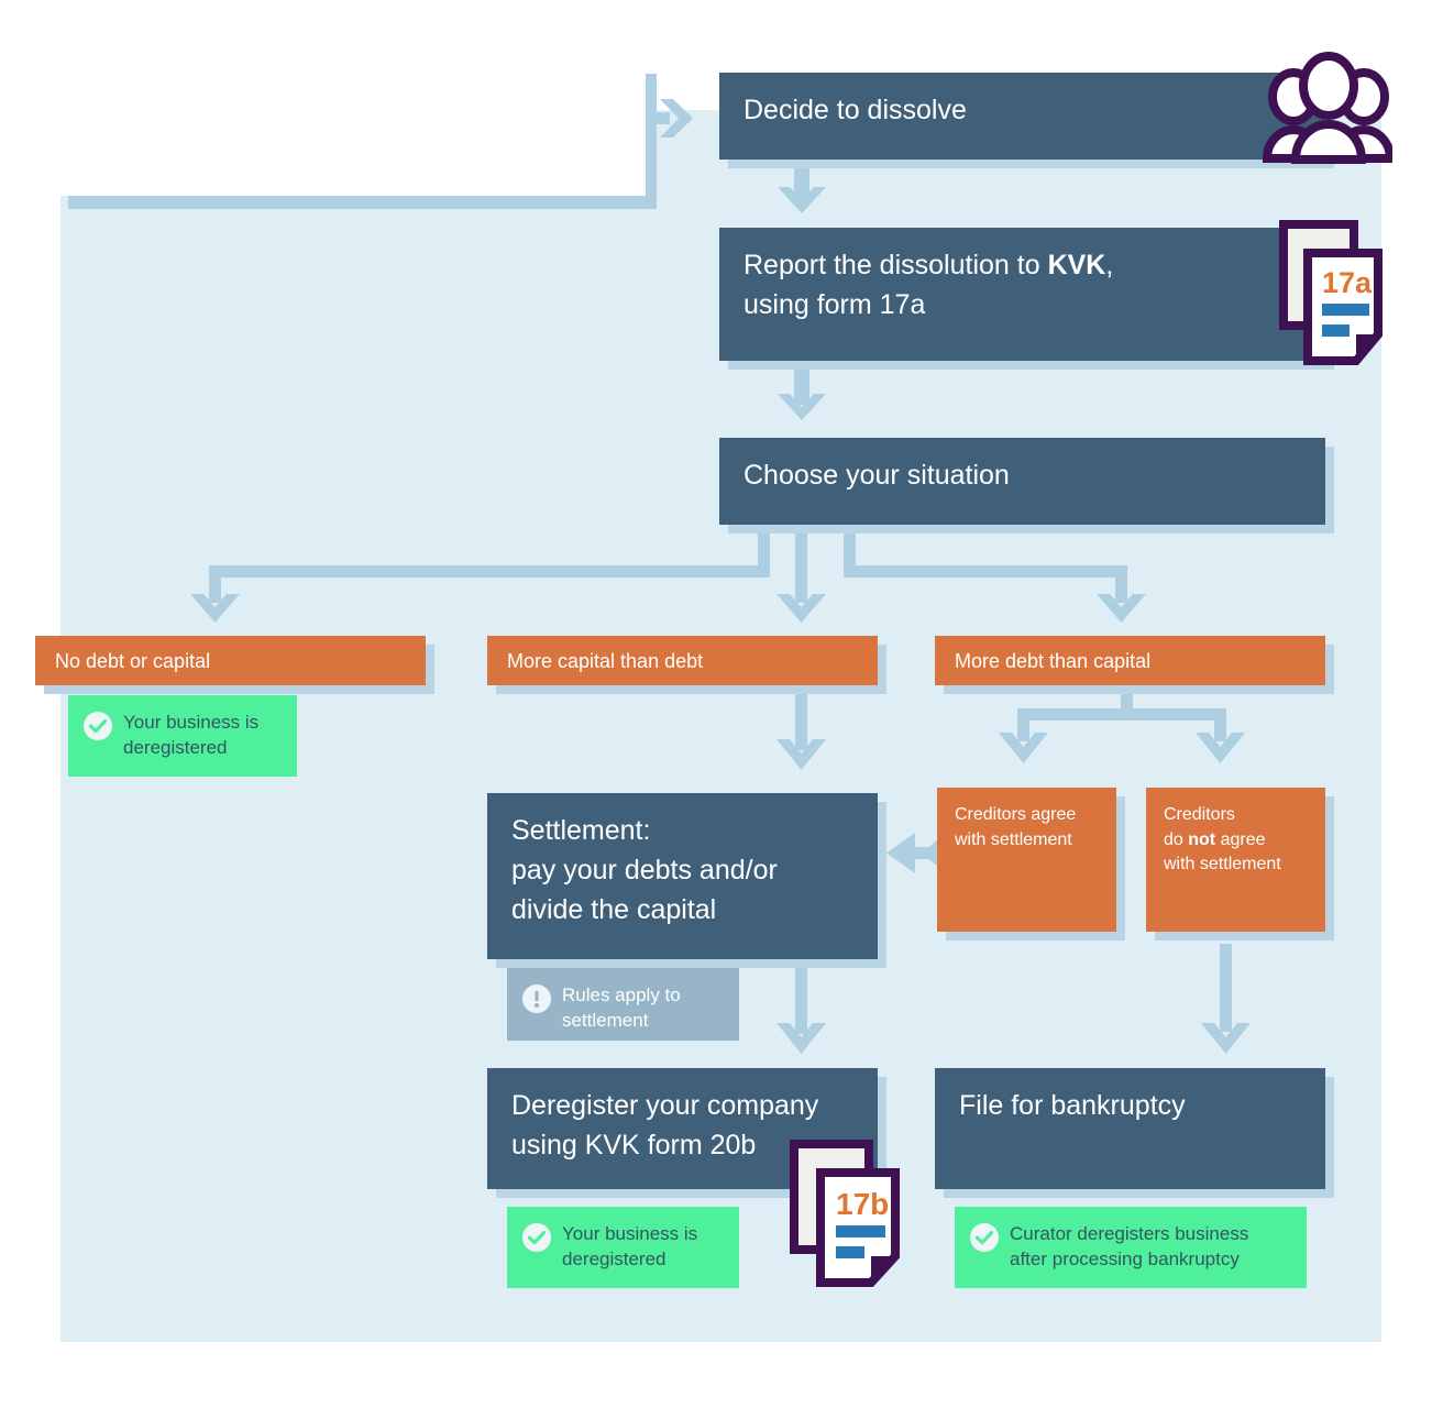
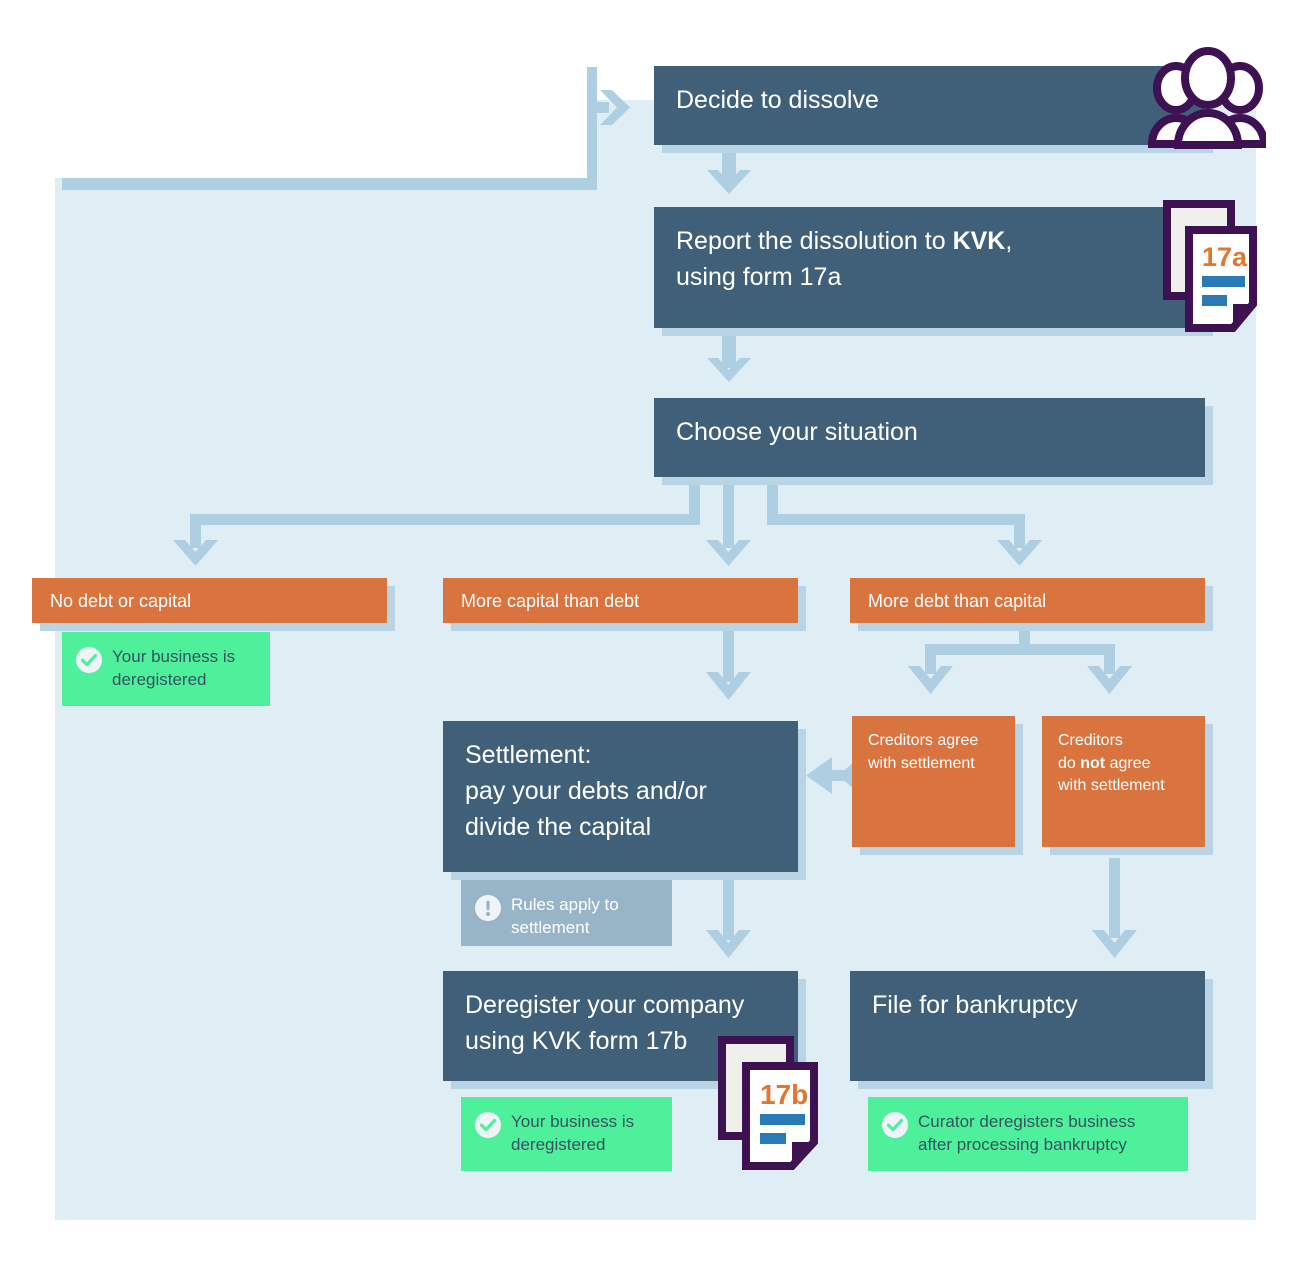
  Decide to dissolve
  Report the dissolution to KVK,
  using form 17a
  17a
  Choose your situation
  No debt or capital
  Your business is
  deregistered
  More capital than debt
  More debt than capital
  Creditors agree
  with settlement
  Creditors
  do not agree
  with settlement
  Settlement:
  pay your debts and/or
  divide the capital
  Rules apply to
  settlement
  Deregister your company
- using KVK form 20b
+ using KVK form 17b
  Your business is
  deregistered
  17b
  File for bankruptcy
  Curator deregisters business
  after processing bankruptcy
